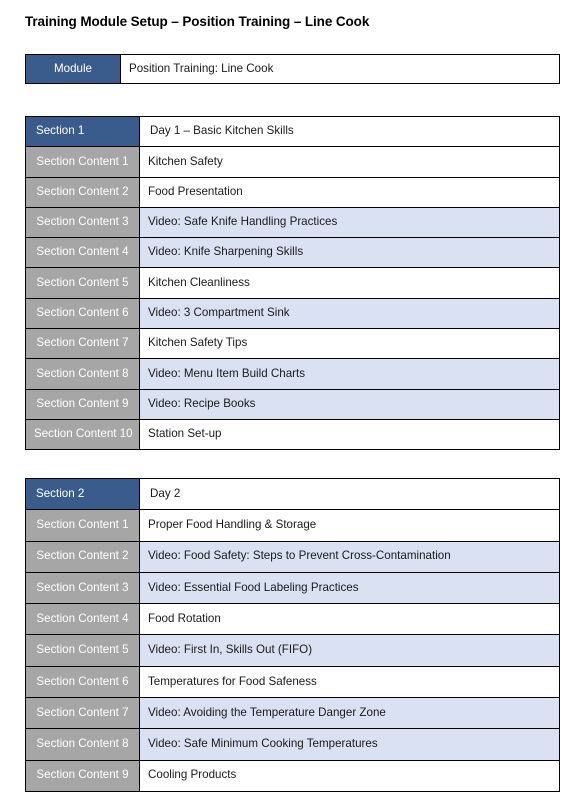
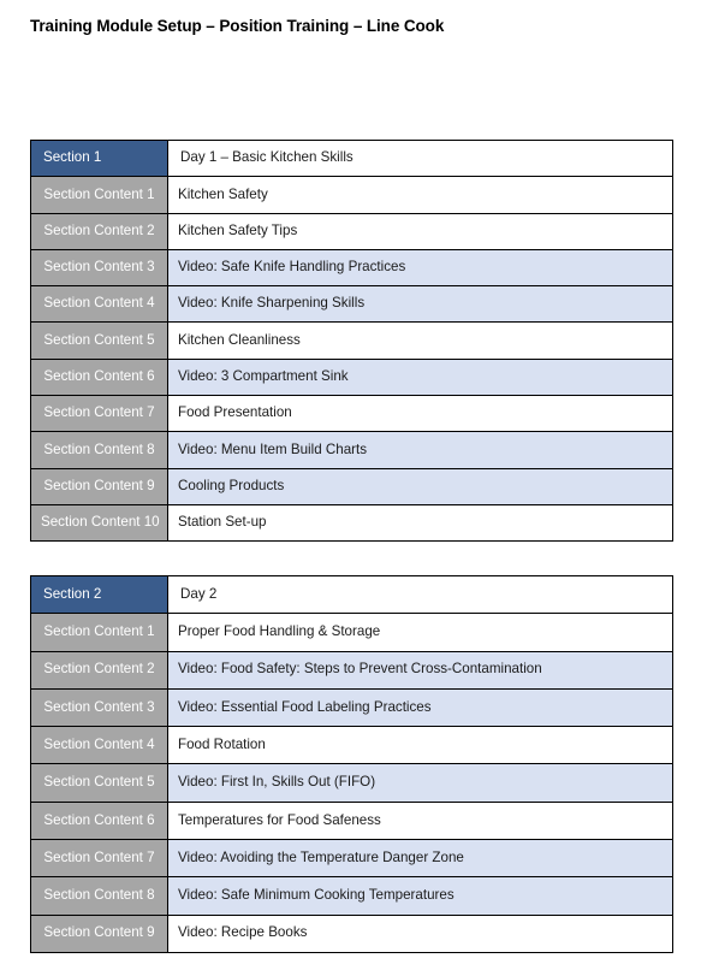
  Training Module Setup – Position Training – Line Cook
- Module	Position Training: Line Cook
  Section 1	Day 1 – Basic Kitchen Skills
  Section Content 1	Kitchen Safety
- Section Content 2	Food Presentation
+ Section Content 2	Kitchen Safety Tips
  Section Content 3	Video: Safe Knife Handling Practices
  Section Content 4	Video: Knife Sharpening Skills
  Section Content 5	Kitchen Cleanliness
  Section Content 6	Video: 3 Compartment Sink
- Section Content 7	Kitchen Safety Tips
+ Section Content 7	Food Presentation
  Section Content 8	Video: Menu Item Build Charts
- Section Content 9	Video: Recipe Books
+ Section Content 9	Cooling Products
  Section Content 10	Station Set-up
  Section 2	Day 2
  Section Content 1	Proper Food Handling & Storage
  Section Content 2	Video: Food Safety: Steps to Prevent Cross-Contamination
  Section Content 3	Video: Essential Food Labeling Practices
  Section Content 4	Food Rotation
  Section Content 5	Video: First In, Skills Out (FIFO)
  Section Content 6	Temperatures for Food Safeness
  Section Content 7	Video: Avoiding the Temperature Danger Zone
  Section Content 8	Video: Safe Minimum Cooking Temperatures
- Section Content 9	Cooling Products
+ Section Content 9	Video: Recipe Books
